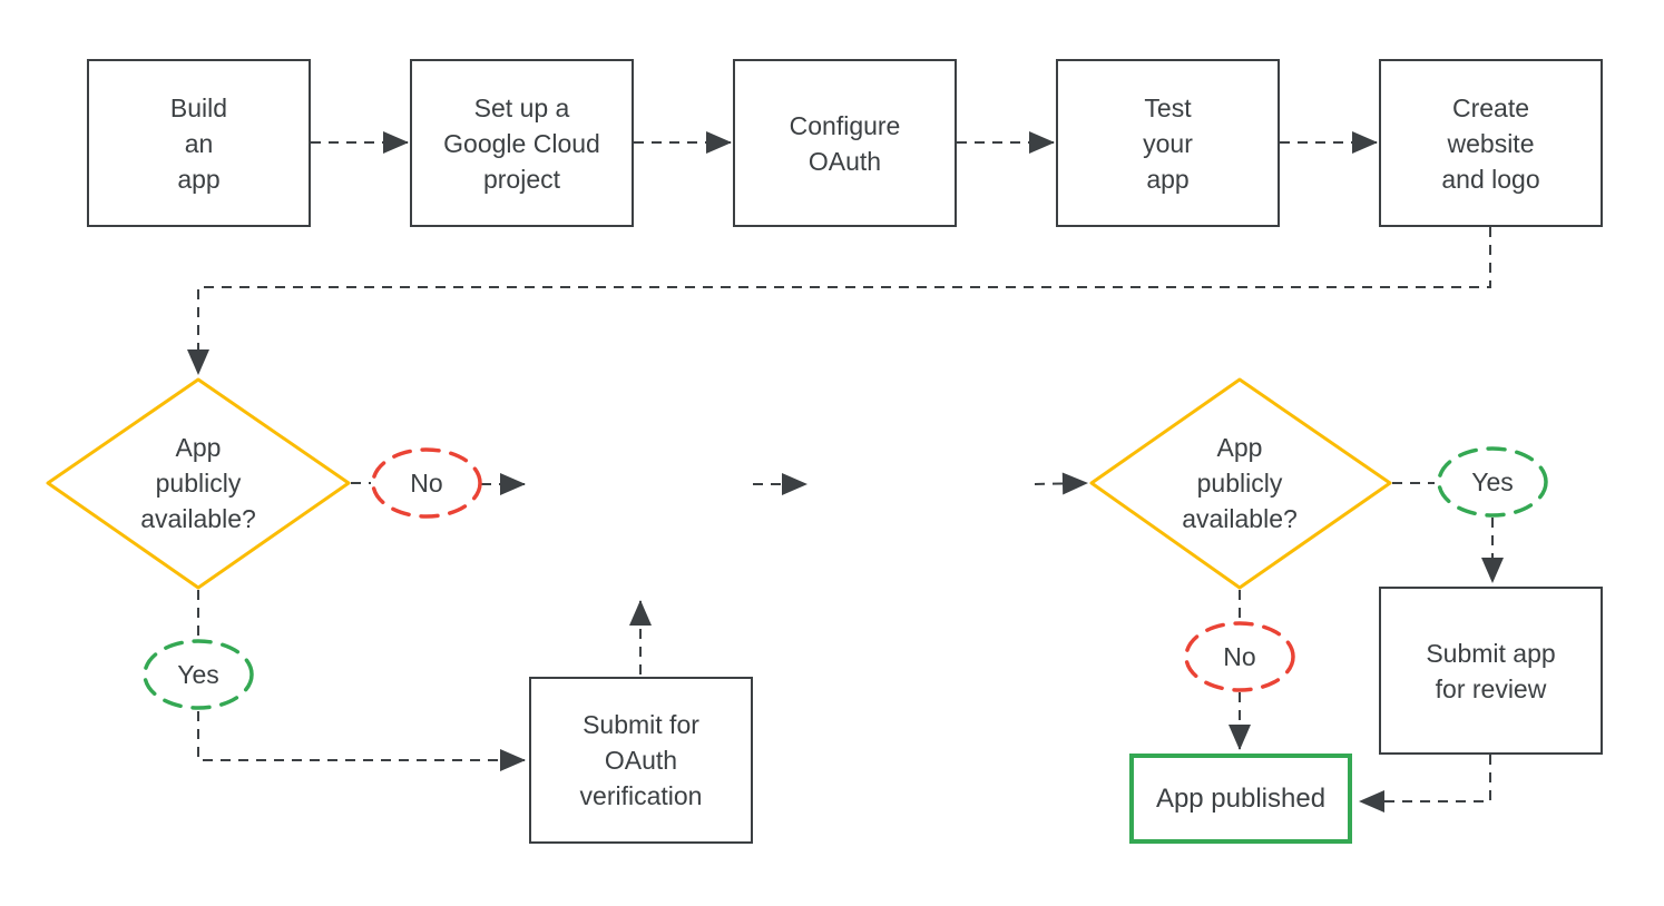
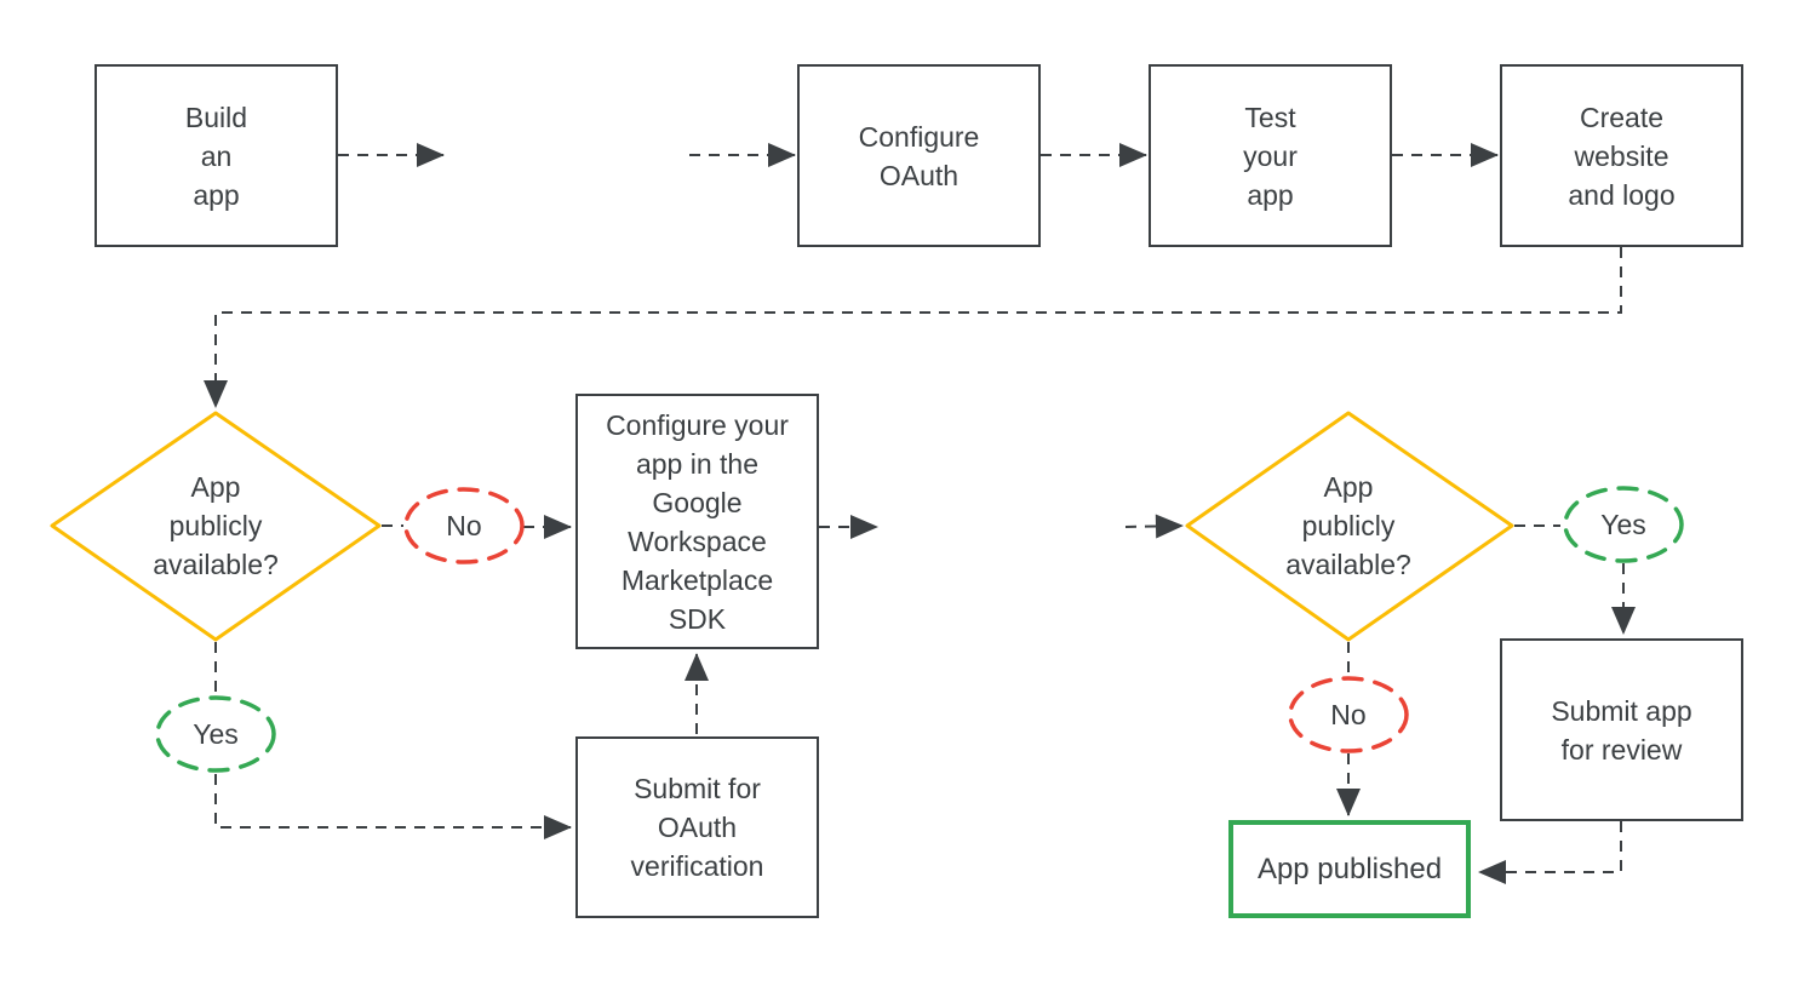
  Build
  an
  app
- Set up a
- Google Cloud
- project
  Configure
  OAuth
  Test
  your
  app
  Create
  website
  and logo
+ Configure your
+ app in the
+ Google
+ Workspace
+ Marketplace
+ SDK
  Submit for
  OAuth
  verification
  Submit app
  for review
  App published
  App
  publicly
  available?
  App
  publicly
  available?
  No
  Yes
  Yes
  No
